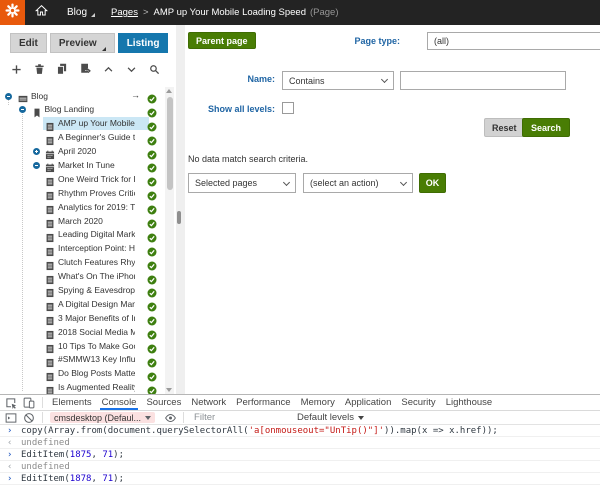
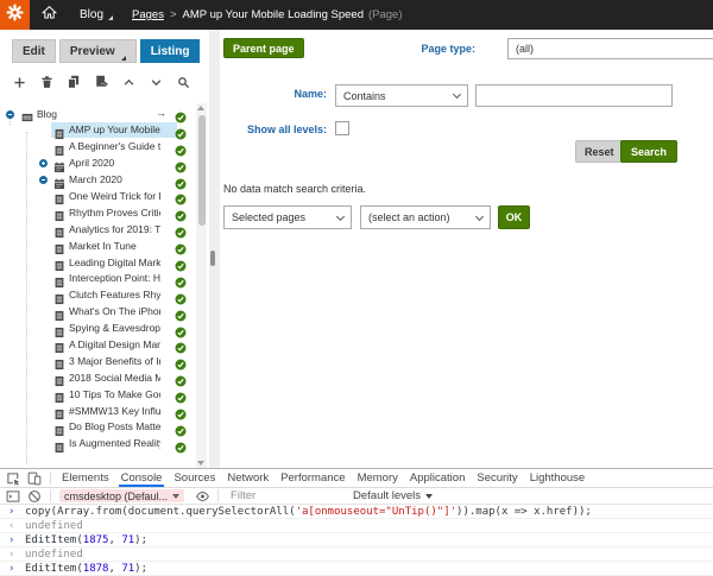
  Blog
  Pages
  >
  AMP up Your Mobile Loading Speed
  (Page)
  Edit
  Preview
  Listing
  Blog
  →
- Blog Landing
  AMP up Your Mobile
  A Beginner's Guide t
  April 2020
- Market In Tune
+ March 2020
  One Weird Trick for I
  Rhythm Proves Criti
  Analytics for 2019: T
- March 2020
+ Market In Tune
  Leading Digital Mark
  Interception Point: H
  Clutch Features Rhy
  What's On The iPho
  Spying & Eavesdrop
  A Digital Design Man
  3 Major Benefits of I
  10 Tips To Make Go
  #SMMW13 Key Influ
  Do Blog Posts Matte
  Is Augmented Realit
  Parent page
  Page type:
  (all)
  Name:
  Contains
  Show all levels:
  Reset
  Search
  No data match search criteria.
  Selected pages
  (select an action)
  OK
  Elements
  Console
  Sources
  Network
  Performance
  Memory
  Application
  Security
  Lighthouse
  cmsdesktop (Defaul...
  Filter
  Default levels
  ›
  copy(Array.from(document.querySelectorAll('a[onmouseout="UnTip()"]')).map(x => x.href));
  ‹
  undefined
  ›
  EditItem(1875, 71);
  ‹
  undefined
  ›
  EditItem(1878, 71);
